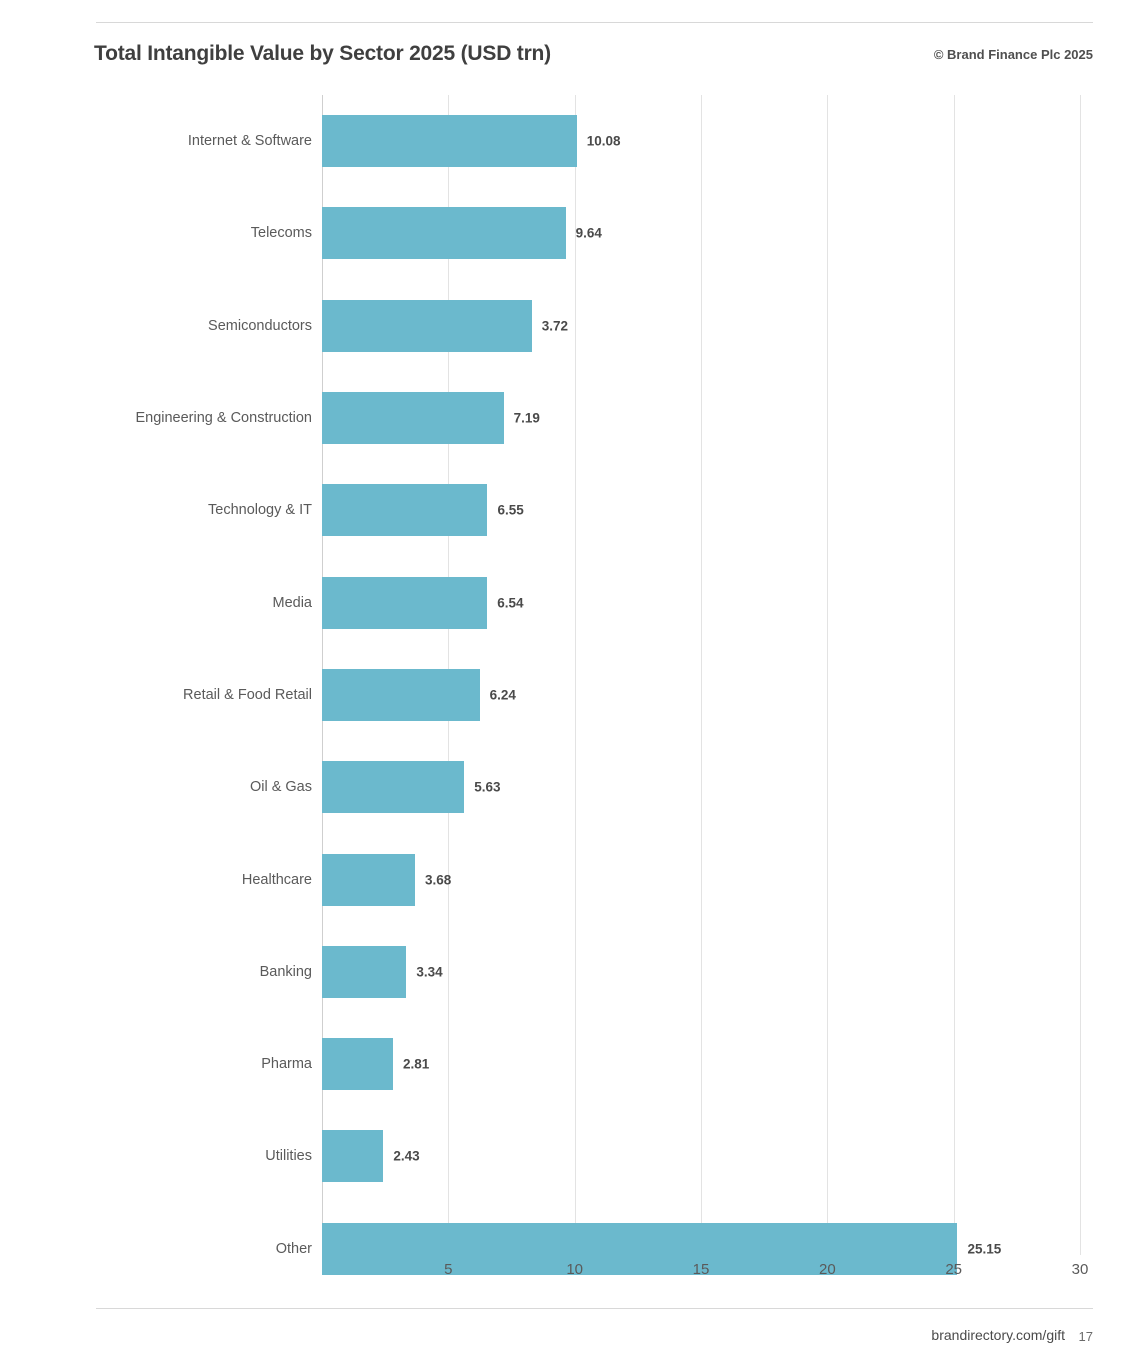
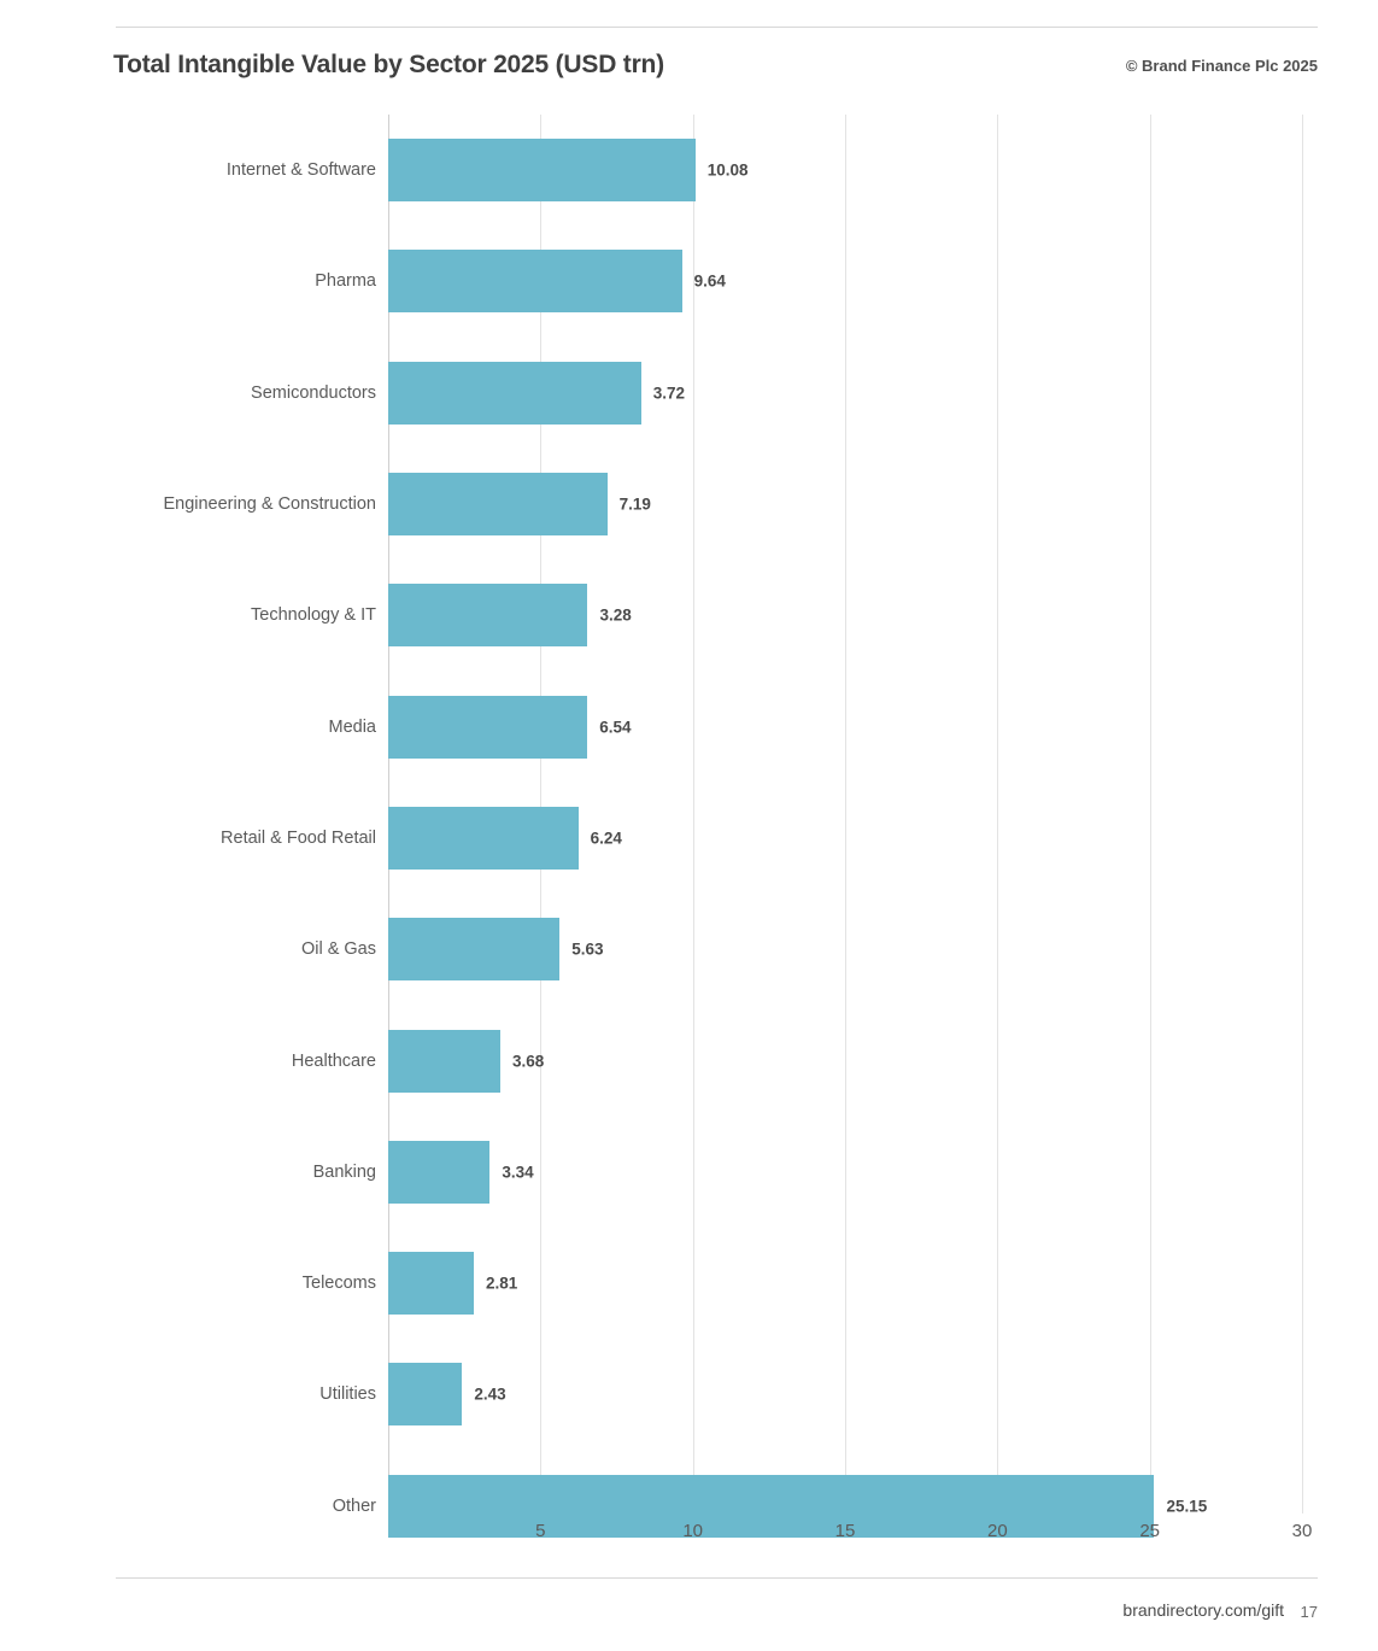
  Total Intangible Value by Sector 2025 (USD trn)
  © Brand Finance Plc 2025
  Internet & Software
- Telecoms
+ Pharma
  Semiconductors
  Engineering & Construction
  Technology & IT
  Media
  Retail & Food Retail
  Oil & Gas
  Healthcare
  Banking
- Pharma
+ Telecoms
  Utilities
  Other
  10.08
  9.64
  3.72
  7.19
- 6.55
+ 3.28
  6.54
  6.24
  5.63
  3.68
  3.34
  2.81
  2.43
  25.15
  5
  10
  15
  20
  25
  30
  brandirectory.com/gift
  17
